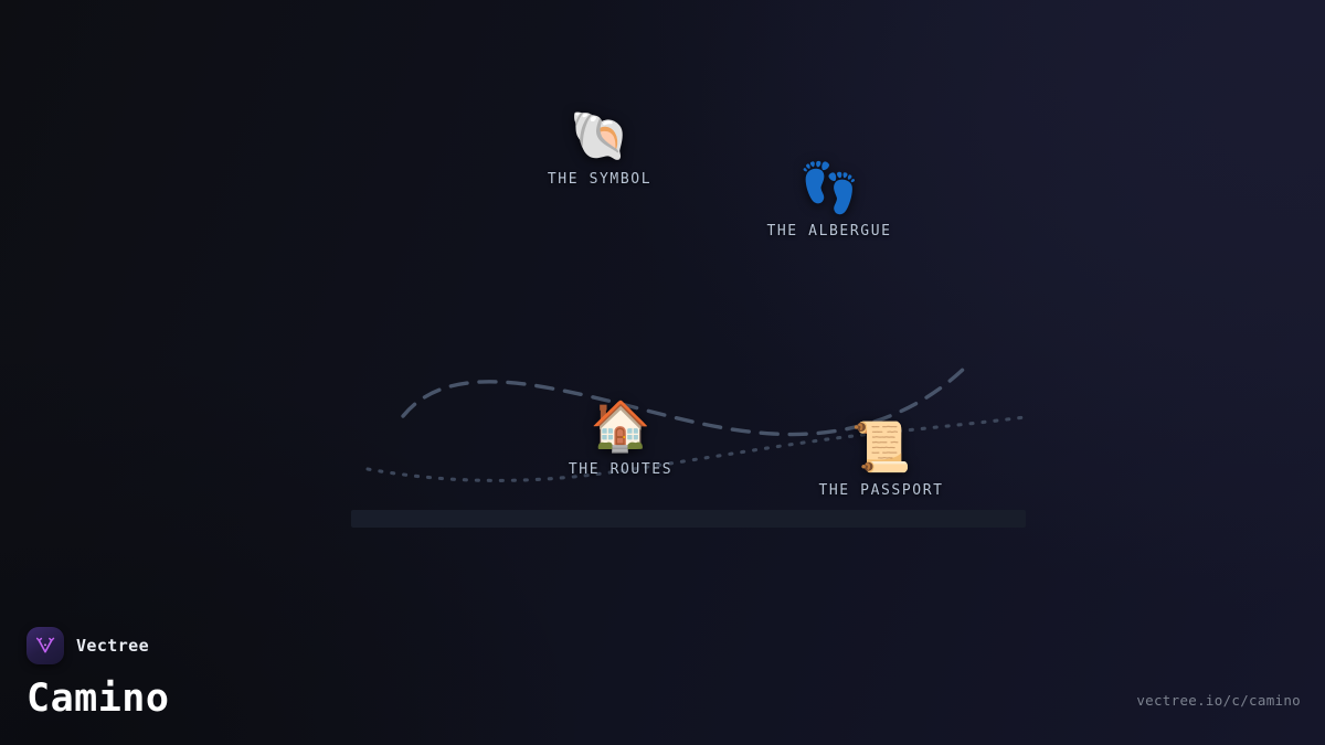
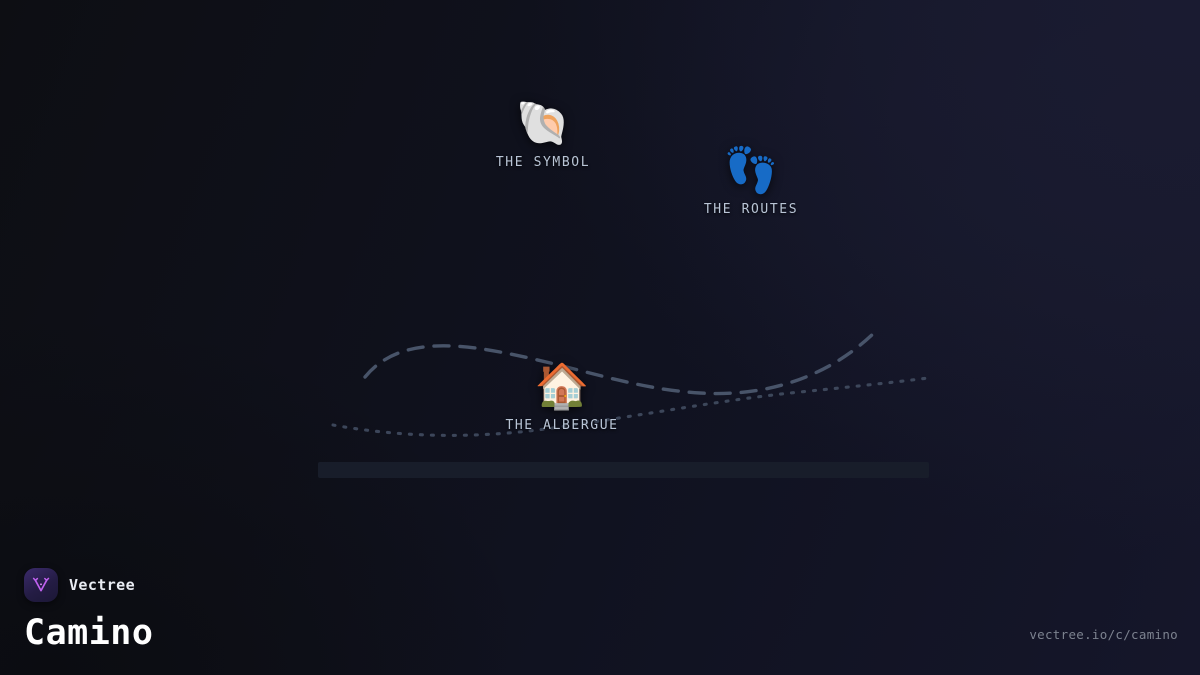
  🐚
  THE SYMBOL
  👣
- THE ALBERGUE
+ THE ROUTES
  🏠
- THE ROUTES
+ THE ALBERGUE
- 📜
- THE PASSPORT
  Vectree
  Camino
  vectree.io/c/camino
